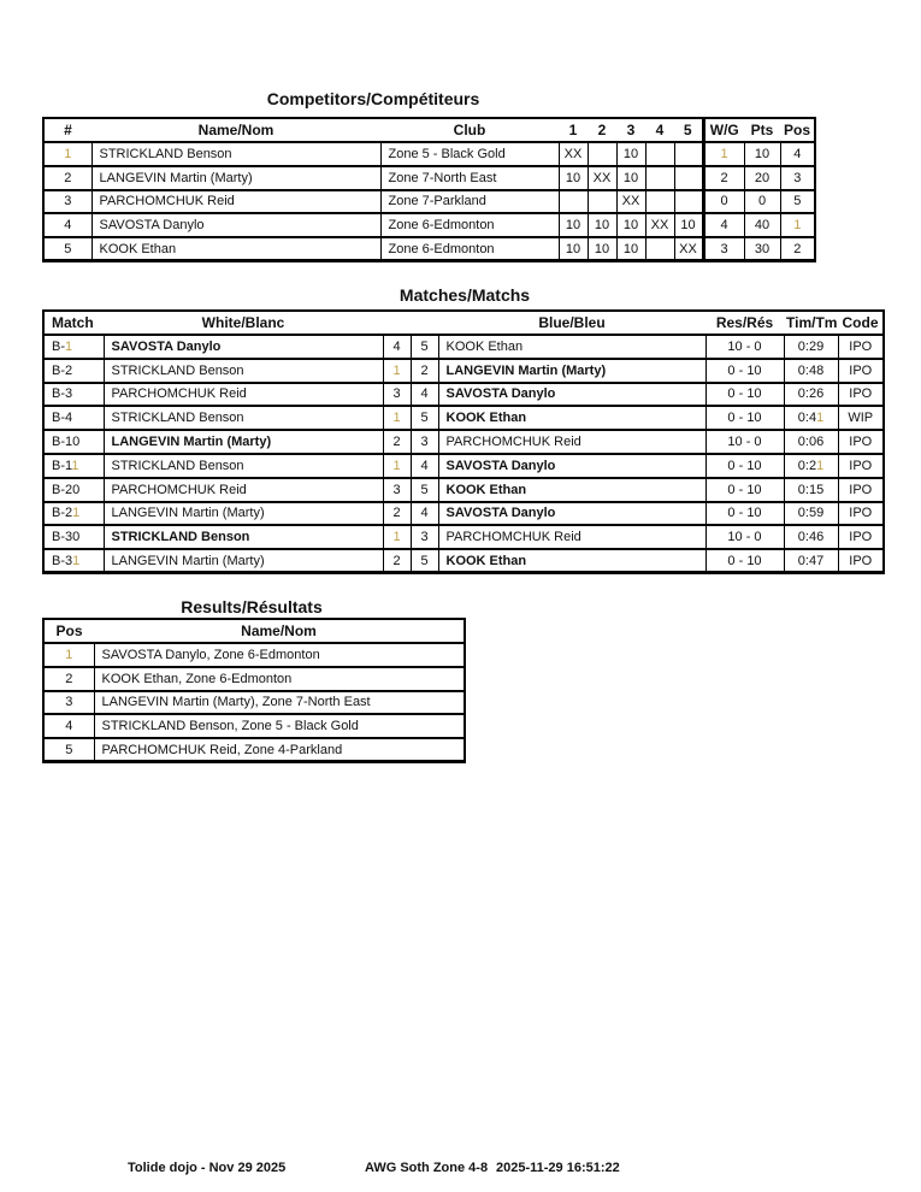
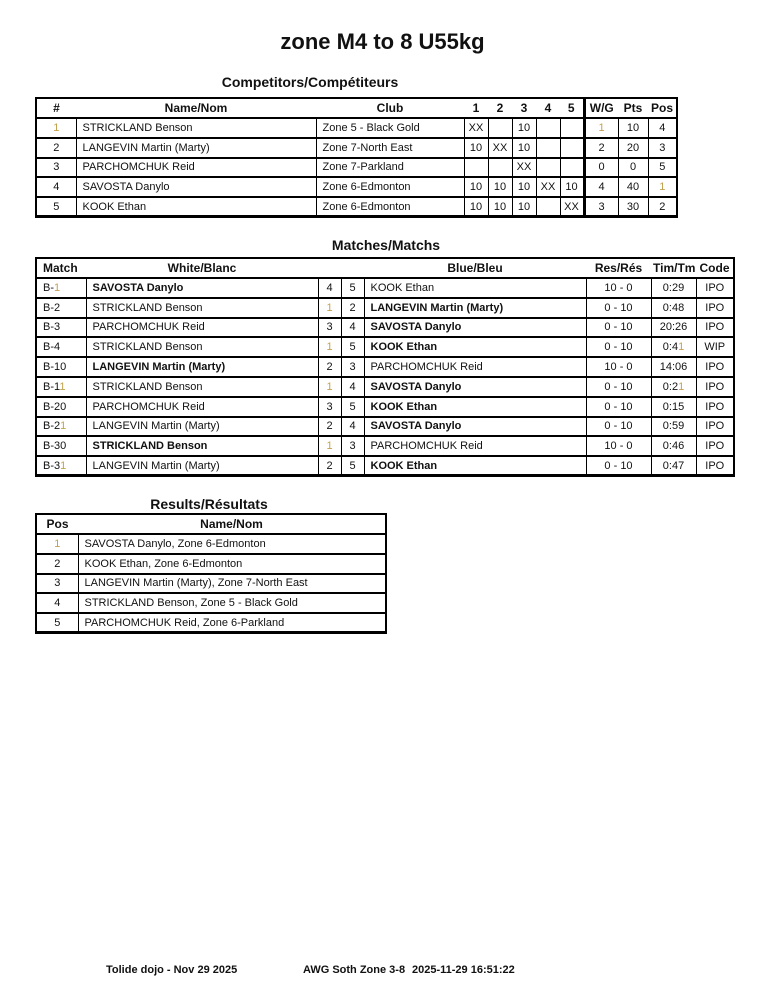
+ zone M4 to 8 U55kg
  Competitors/Compétiteurs
  #	Name/Nom	Club	1	2	3	4	5	W/G	Pts	Pos
  1	STRICKLAND Benson	Zone 5 - Black Gold	XX		10			1	10	4
  2	LANGEVIN Martin (Marty)	Zone 7-North East	10	XX	10			2	20	3
  3	PARCHOMCHUK Reid	Zone 7-Parkland			XX			0	0	5
  4	SAVOSTA Danylo	Zone 6-Edmonton	10	10	10	XX	10	4	40	1
  5	KOOK Ethan	Zone 6-Edmonton	10	10	10		XX	3	30	2
  Matches/Matchs
  Match	White/Blanc			Blue/Bleu	Res/Rés	Tim/Tm	Code
  B-1	SAVOSTA Danylo	4	5	KOOK Ethan	10 - 0	0:29	IPO
  B-2	STRICKLAND Benson	1	2	LANGEVIN Martin (Marty)	0 - 10	0:48	IPO
- B-3	PARCHOMCHUK Reid	3	4	SAVOSTA Danylo	0 - 10	0:26	IPO
+ B-3	PARCHOMCHUK Reid	3	4	SAVOSTA Danylo	0 - 10	20:26	IPO
  B-4	STRICKLAND Benson	1	5	KOOK Ethan	0 - 10	0:41	WIP
- B-10	LANGEVIN Martin (Marty)	2	3	PARCHOMCHUK Reid	10 - 0	0:06	IPO
+ B-10	LANGEVIN Martin (Marty)	2	3	PARCHOMCHUK Reid	10 - 0	14:06	IPO
  B-11	STRICKLAND Benson	1	4	SAVOSTA Danylo	0 - 10	0:21	IPO
  B-20	PARCHOMCHUK Reid	3	5	KOOK Ethan	0 - 10	0:15	IPO
  B-21	LANGEVIN Martin (Marty)	2	4	SAVOSTA Danylo	0 - 10	0:59	IPO
  B-30	STRICKLAND Benson	1	3	PARCHOMCHUK Reid	10 - 0	0:46	IPO
  B-31	LANGEVIN Martin (Marty)	2	5	KOOK Ethan	0 - 10	0:47	IPO
  Results/Résultats
  Pos	Name/Nom
  1	SAVOSTA Danylo, Zone 6-Edmonton
  2	KOOK Ethan, Zone 6-Edmonton
  3	LANGEVIN Martin (Marty), Zone 7-North East
  4	STRICKLAND Benson, Zone 5 - Black Gold
- 5	PARCHOMCHUK Reid, Zone 4-Parkland
+ 5	PARCHOMCHUK Reid, Zone 6-Parkland
  Tolide dojo - Nov 29 2025
- AWG Soth Zone 4-8
+ AWG Soth Zone 3-8
  2025-11-29 16:51:22
